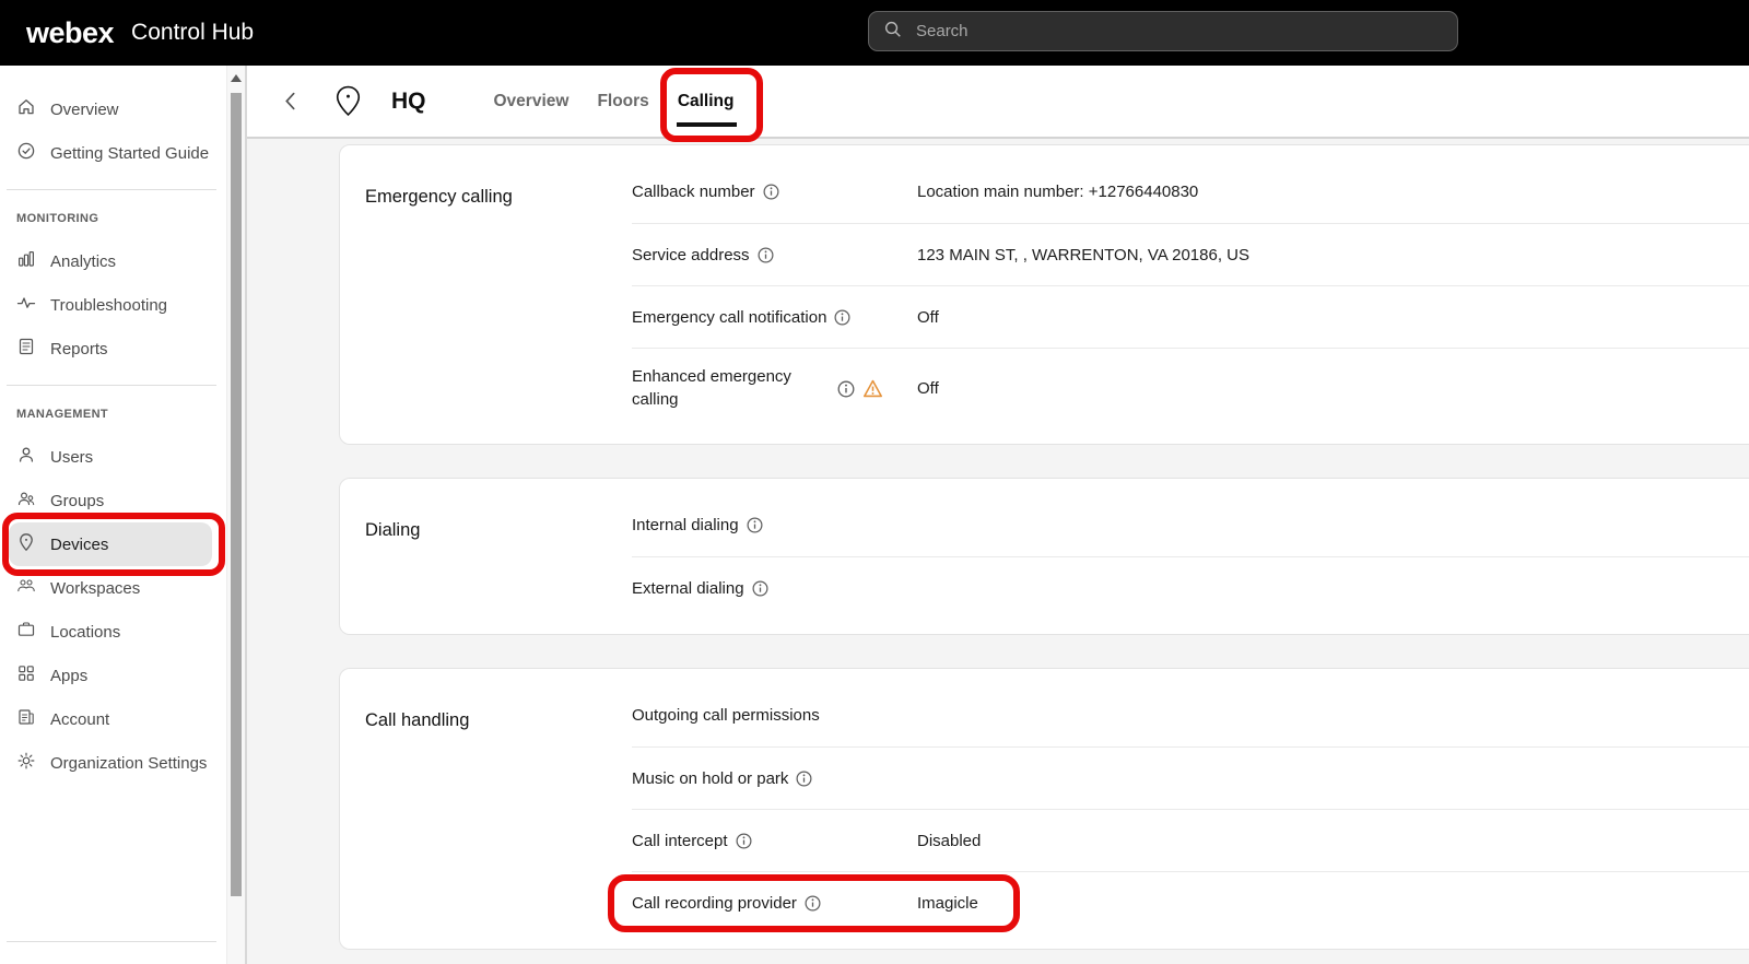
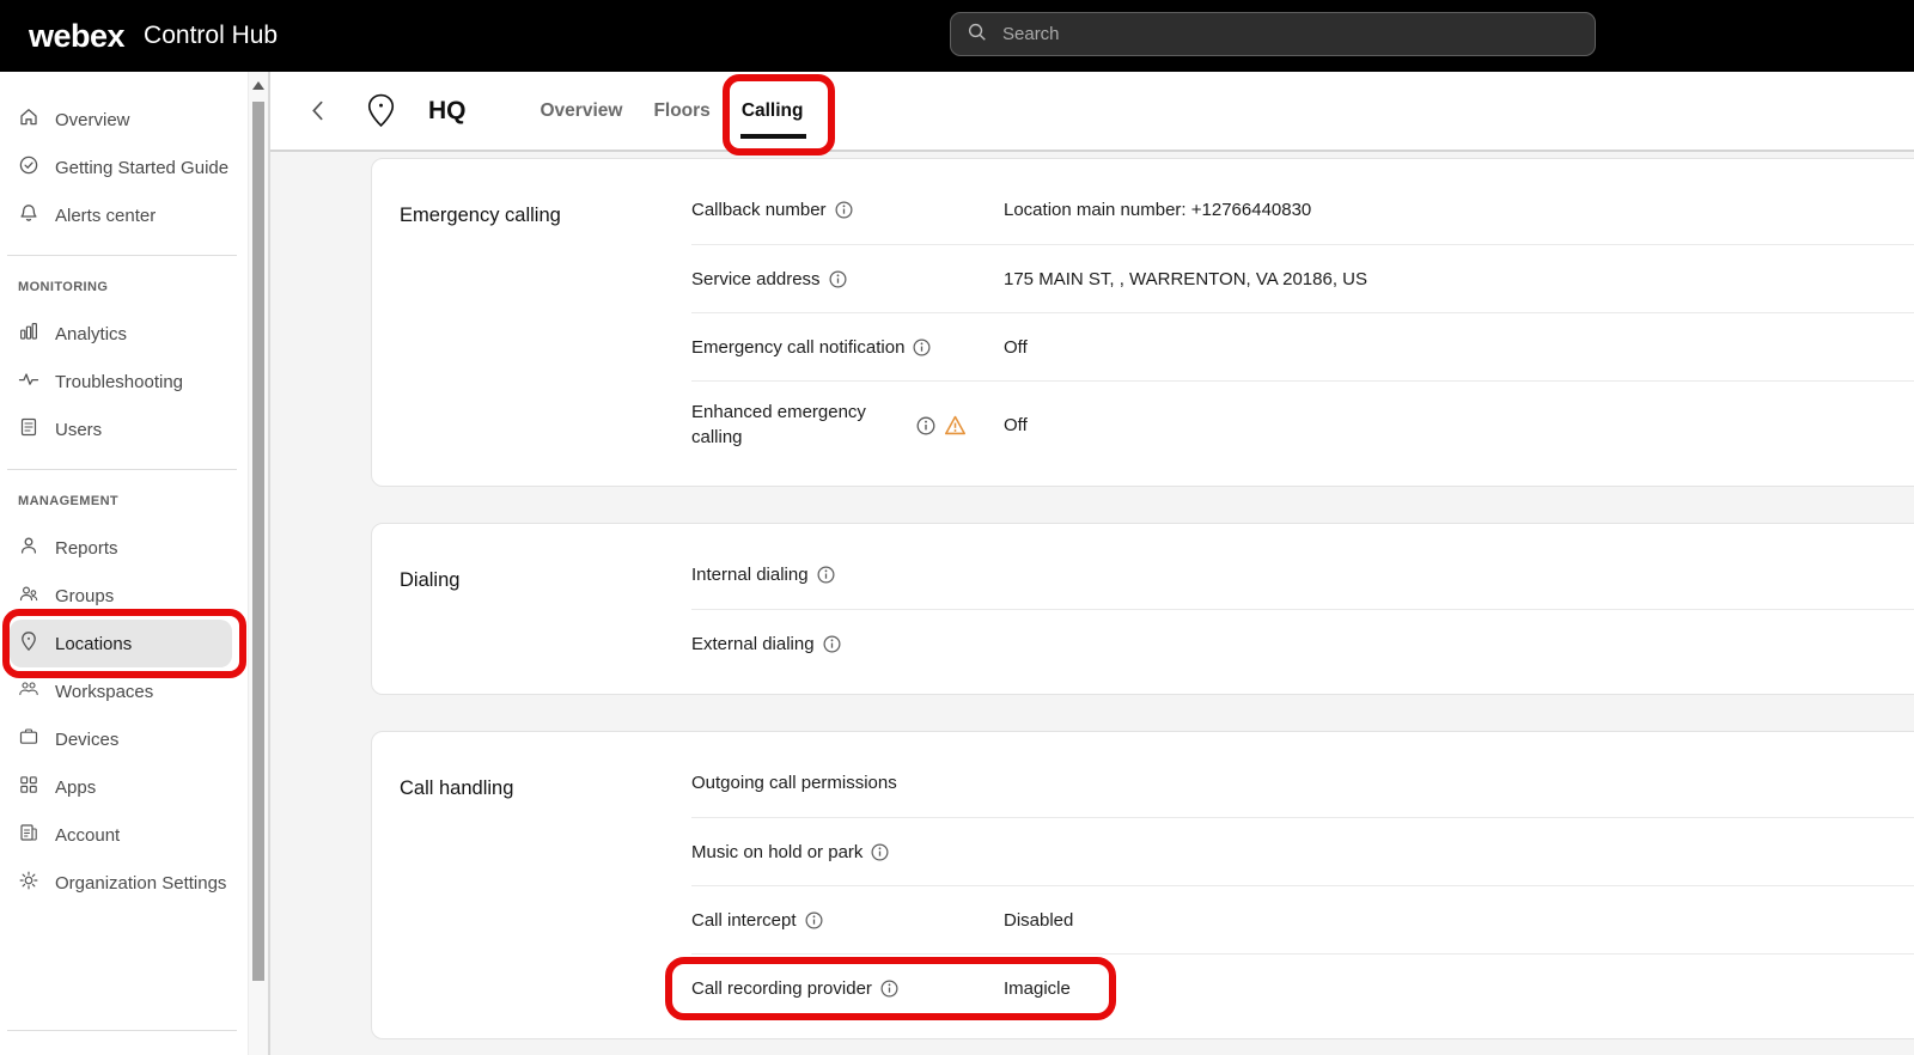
  webex
  Control Hub
  Search
  Overview
  Getting Started Guide
+ Alerts center
  MONITORING
  Analytics
  Troubleshooting
- Reports
+ Users
  MANAGEMENT
- Users
+ Reports
  Groups
- Devices
+ Locations
  Workspaces
- Locations
+ Devices
  Apps
  Account
  Organization Settings
  HQ
  Overview
  Floors
  Calling
  Emergency calling
  Callback number
  Location main number: +12766440830
  Service address
- 123 MAIN ST, , WARRENTON, VA 20186, US
+ 175 MAIN ST, , WARRENTON, VA 20186, US
  Emergency call notification
  Off
  Enhanced emergency calling
  Off
  Dialing
  Internal dialing
  External dialing
  Call handling
  Outgoing call permissions
  Music on hold or park
  Call intercept
  Disabled
  Call recording provider
  Imagicle
